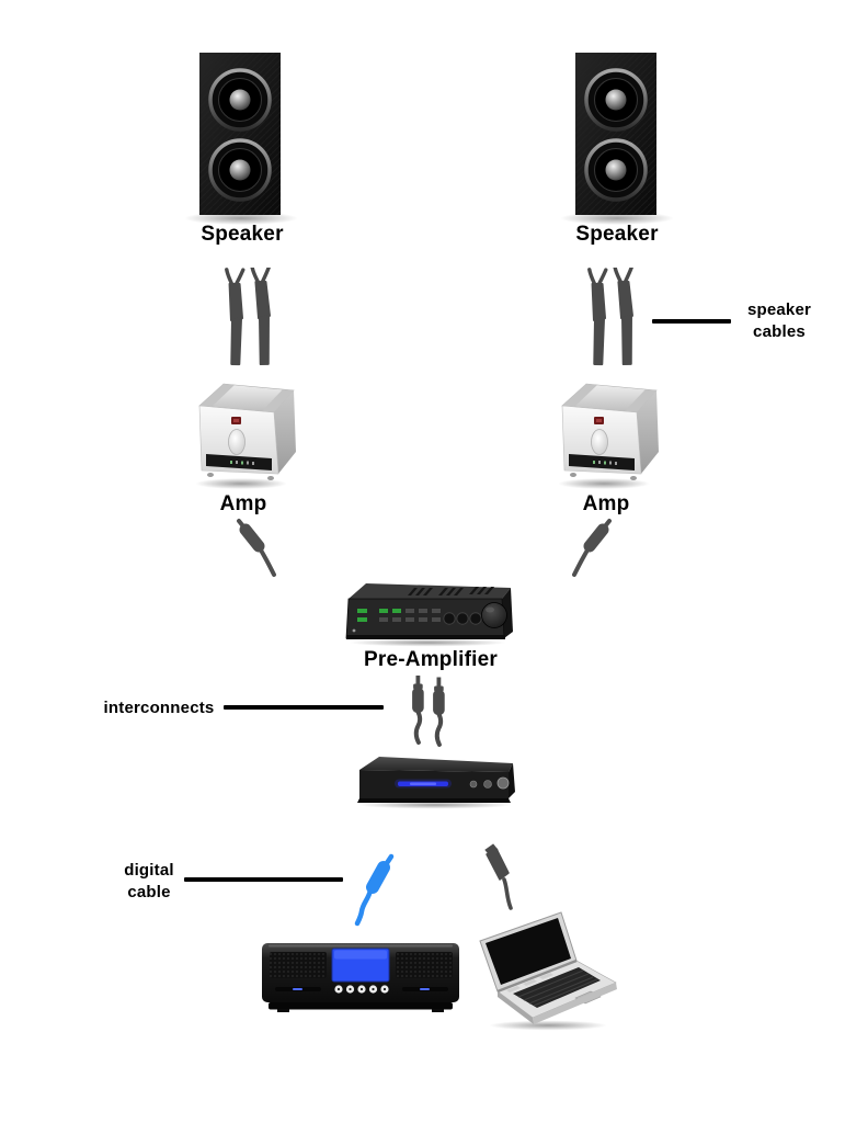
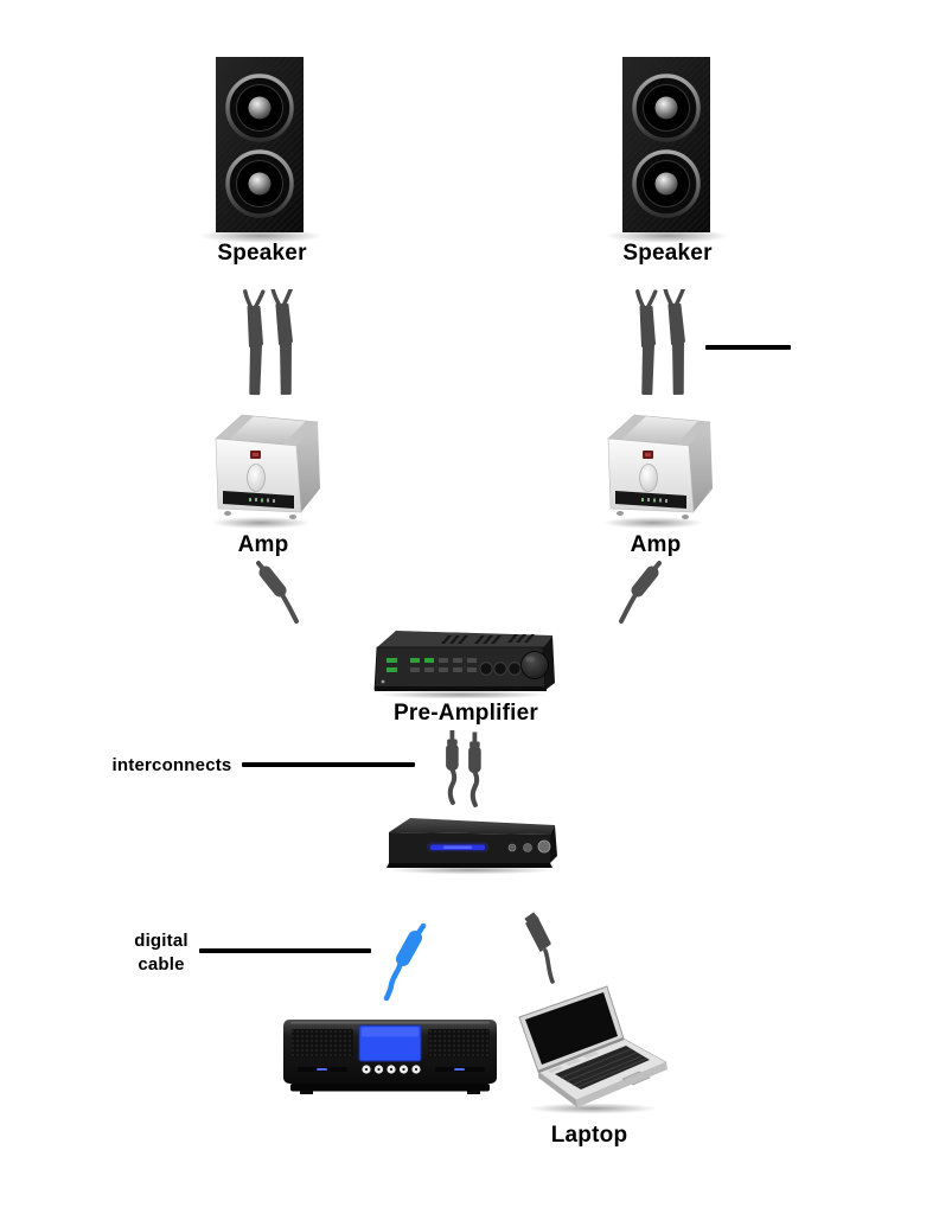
  Speaker
  Speaker
- speaker
- cables
  Amp
  Amp
  Pre-Amplifier
  interconnects
  digital
  cable
+ Laptop
